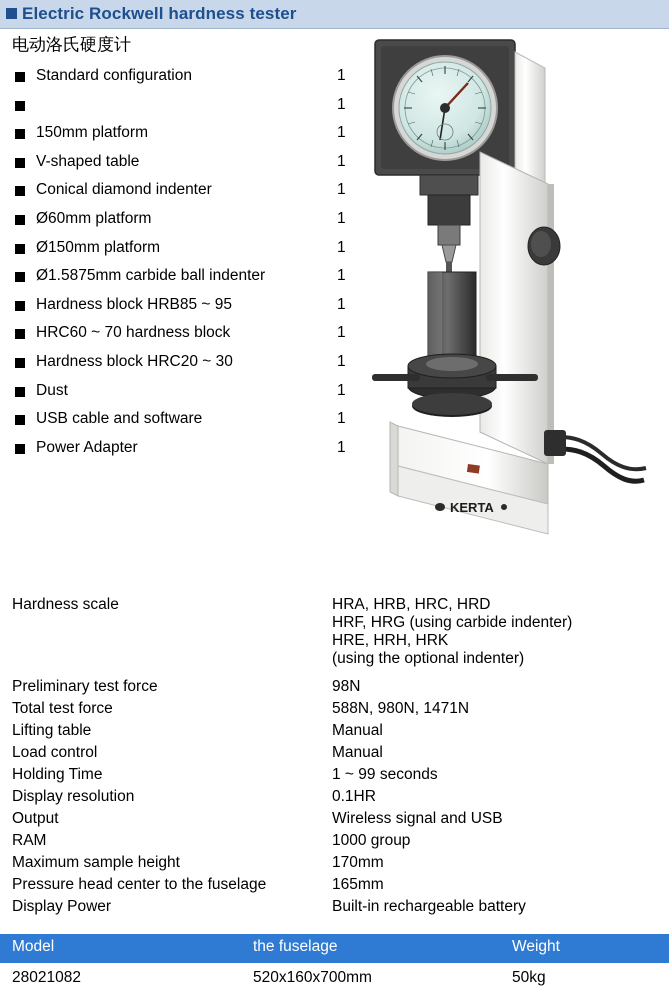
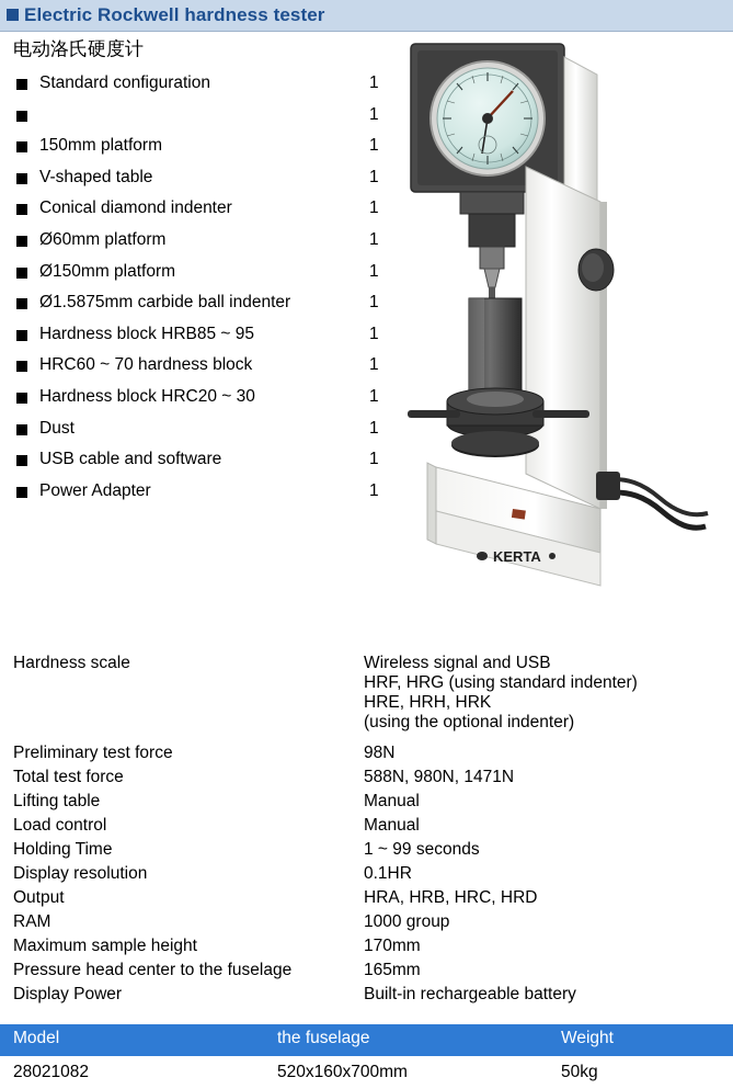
  Electric Rockwell hardness tester
  电动洛氏硬度计
  Standard configuration
  1
  1
  150mm platform
  1
  V-shaped table
  1
  Conical diamond indenter
  1
  Ø60mm platform
  1
  Ø150mm platform
  1
  Ø1.5875mm carbide ball indenter
  1
  Hardness block HRB85 ~ 95
  1
  HRC60 ~ 70 hardness block
  1
  Hardness block HRC20 ~ 30
  1
  Dust
  1
  USB cable and software
  1
  Power Adapter
  1
  KERTA
  Hardness scale
- HRA, HRB, HRC, HRD
+ Wireless signal and USB
- HRF, HRG (using carbide indenter)
+ HRF, HRG (using standard indenter)
  HRE, HRH, HRK
  (using the optional indenter)
  Preliminary test force
  98N
  Total test force
  588N, 980N, 1471N
  Lifting table
  Manual
  Load control
  Manual
  Holding Time
  1 ~ 99 seconds
  Display resolution
  0.1HR
  Output
- Wireless signal and USB
+ HRA, HRB, HRC, HRD
  RAM
  1000 group
  Maximum sample height
  170mm
  Pressure head center to the fuselage
  165mm
  Display Power
  Built-in rechargeable battery
  Model
  the fuselage
  Weight
  28021082
  520x160x700mm
  50kg
